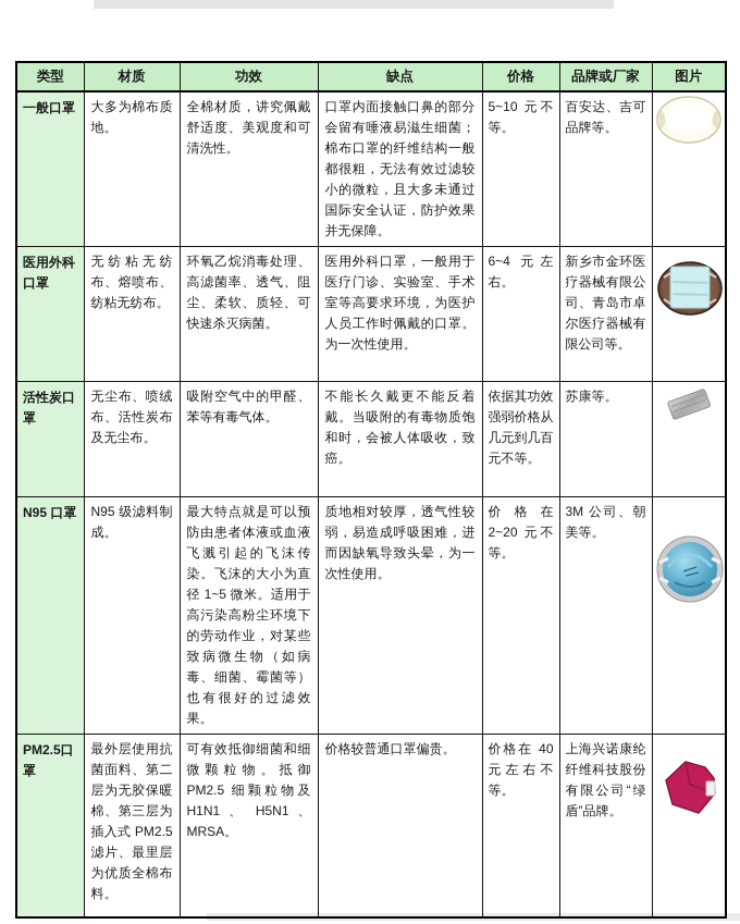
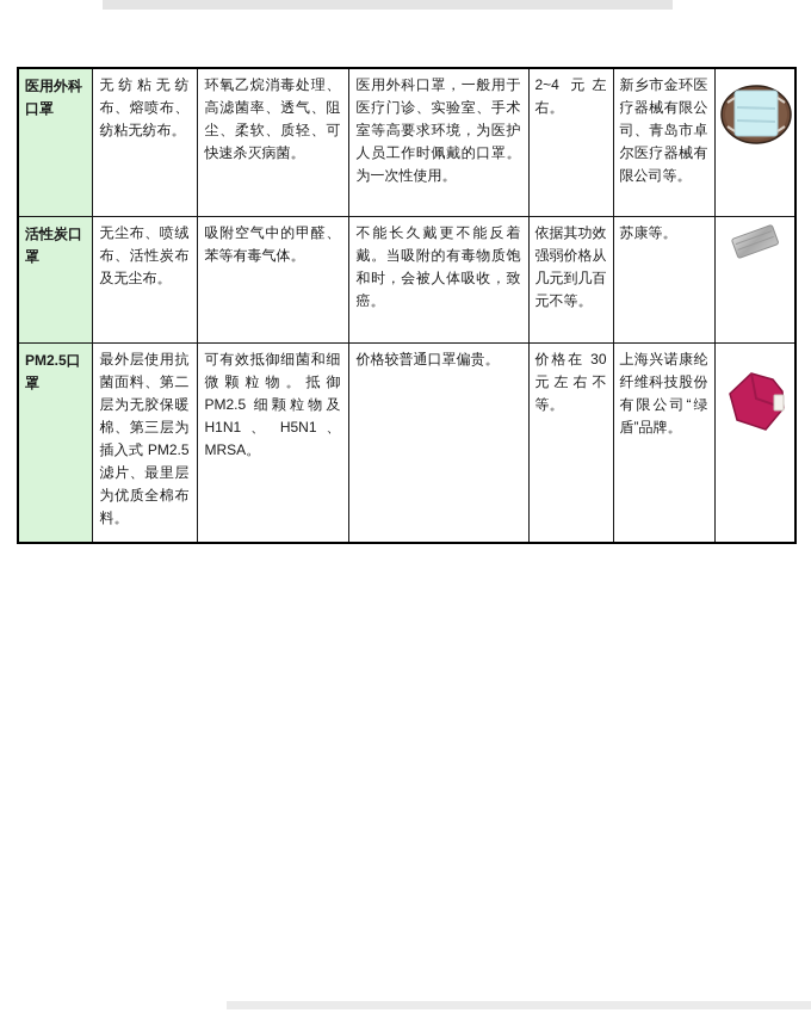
- 类型	材质	功效	缺点	价格	品牌或厂家	图片
- 一般口罩	大多为棉布质地。	全棉材质，讲究佩戴舒适度、美观度和可清洗性。	口罩内面接触口鼻的部分会留有唾液易滋生细菌；棉布口罩的纤维结构一般都很粗，无法有效过滤较小的微粒，且大多未通过国际安全认证，防护效果并无保障。	5~10 元不等。	百安达、吉可品牌等。
- 医用外科口罩	无纺粘无纺布、熔喷布、纺粘无纺布。	环氧乙烷消毒处理、高滤菌率、透气、阻尘、柔软、质轻、可快速杀灭病菌。	医用外科口罩，一般用于医疗门诊、实验室、手术室等高要求环境，为医护人员工作时佩戴的口罩。为一次性使用。	6~4 元左右。	新乡市金环医疗器械有限公司、青岛市卓尔医疗器械有限公司等。
+ 医用外科口罩	无纺粘无纺布、熔喷布、纺粘无纺布。	环氧乙烷消毒处理、高滤菌率、透气、阻尘、柔软、质轻、可快速杀灭病菌。	医用外科口罩，一般用于医疗门诊、实验室、手术室等高要求环境，为医护人员工作时佩戴的口罩。为一次性使用。	2~4 元左右。	新乡市金环医疗器械有限公司、青岛市卓尔医疗器械有限公司等。
  活性炭口罩	无尘布、喷绒布、活性炭布及无尘布。	吸附空气中的甲醛、苯等有毒气体。	不能长久戴更不能反着戴。当吸附的有毒物质饱和时，会被人体吸收，致癌。	依据其功效强弱价格从几元到几百元不等。	苏康等。
- N95 口罩	N95 级滤料制成。	最大特点就是可以预防由患者体液或血液飞溅引起的飞沫传染。飞沫的大小为直径 1~5 微米。适用于高污染高粉尘环境下的劳动作业，对某些致病微生物（如病毒、细菌、霉菌等）也有很好的过滤效果。	质地相对较厚，透气性较弱，易造成呼吸困难，进而因缺氧导致头晕，为一次性使用。	价格在 2~20 元不等。	3M 公司、朝美等。
- PM2.5口罩	最外层使用抗菌面料、第二层为无胶保暖棉、第三层为插入式 PM2.5 滤片、最里层为优质全棉布料。	可有效抵御细菌和细微颗粒物。抵御 PM2.5 细颗粒物及 H1N1 、 H5N1 、MRSA。	价格较普通口罩偏贵。	价格在 40 元左右不等。	上海兴诺康纶纤维科技股份有限公司“绿盾”品牌。
+ PM2.5口罩	最外层使用抗菌面料、第二层为无胶保暖棉、第三层为插入式 PM2.5 滤片、最里层为优质全棉布料。	可有效抵御细菌和细微颗粒物。抵御 PM2.5 细颗粒物及 H1N1 、 H5N1 、MRSA。	价格较普通口罩偏贵。	价格在 30 元左右不等。	上海兴诺康纶纤维科技股份有限公司“绿盾”品牌。
